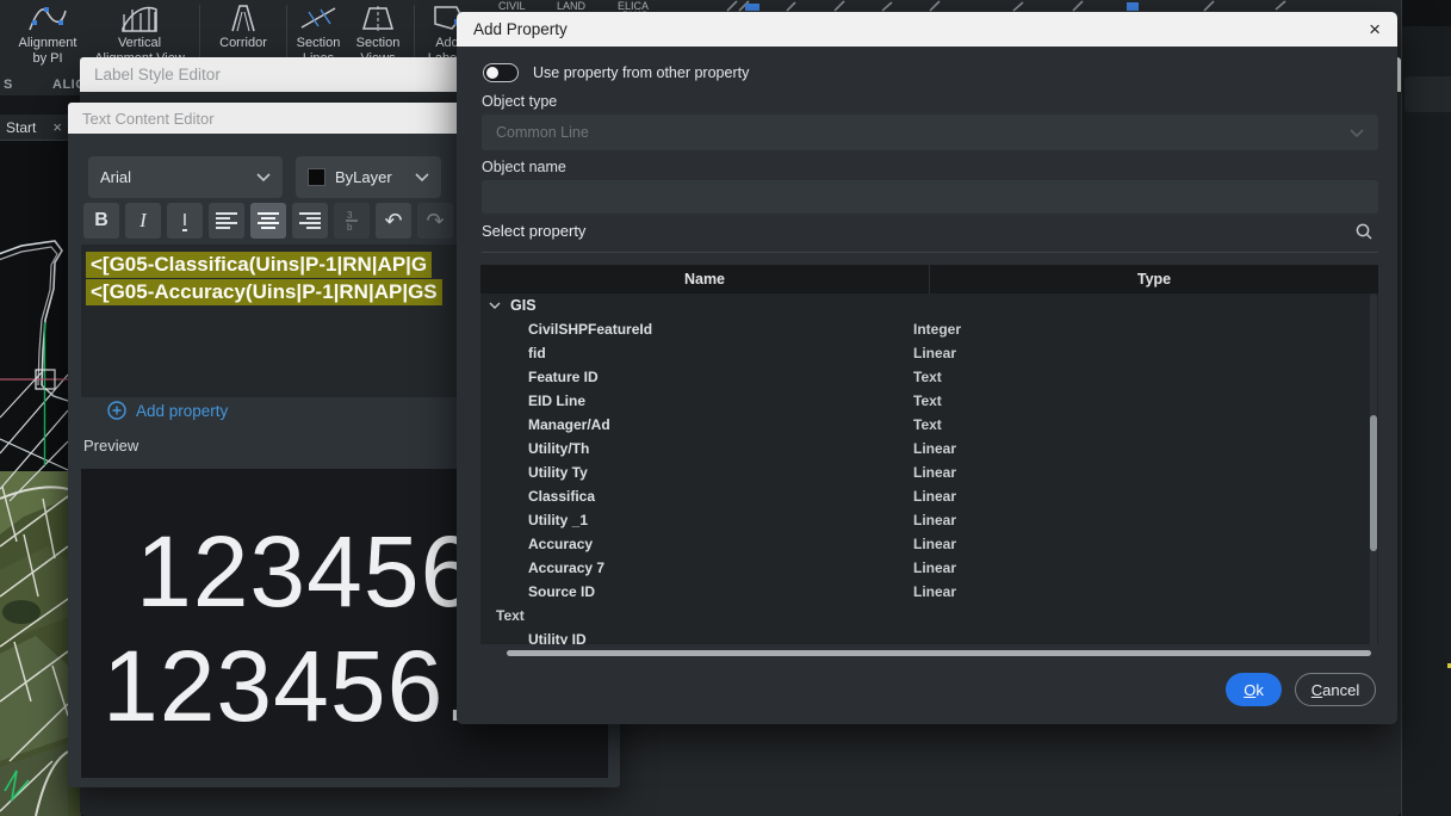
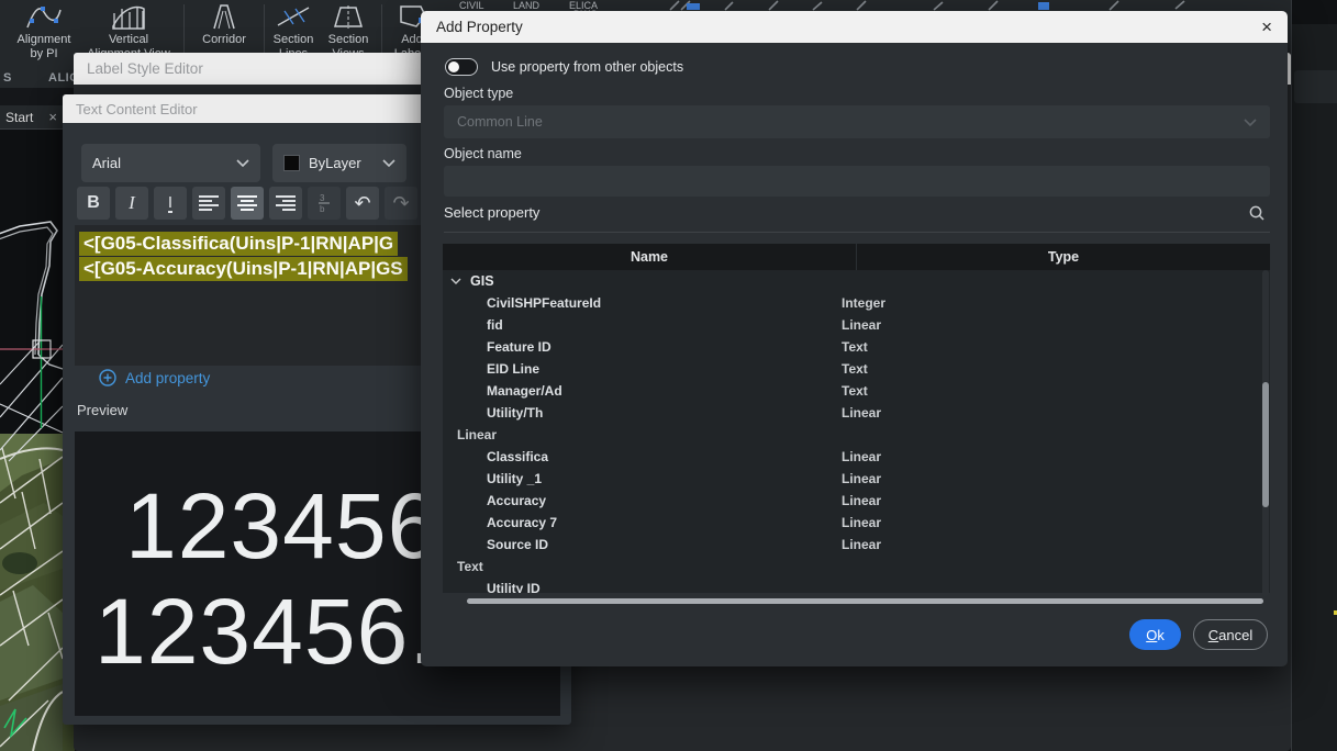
  Alignment
  by PI
  Vertical
  Corridor
  Section
  Section
  Add
  CIVIL
  LAND
  ELICA
  S
  ALI
  Start
  ×
  Label Style Editor
  Text Content Editor
  Arial
  ByLayer
  B
  I
  I
  3
  b
  ↶
  ↷
  <[G05-Classifica(Uins|P-1|RN|AP|G
  <[G05-Accuracy(Uins|P-1|RN|AP|GS
  Add property
  Preview
  123456
  Add Property
  ×
- Use property from other property
+ Use property from other objects
  Object type
  Common Line
  Object name
  Select property
  Name
  Type
  GIS
  CivilSHPFeatureId
  Integer
  fid
  Linear
  Feature ID
  Text
  EID Line
  Text
  Manager/Ad
  Text
  Utility/Th
  Linear
- Utility Ty
  Linear
  Classifica
  Linear
  Utility _1
  Linear
  Accuracy
  Linear
  Accuracy 7
  Linear
  Source ID
  Linear
  Text
  Utility ID
  Ok
  Cancel
